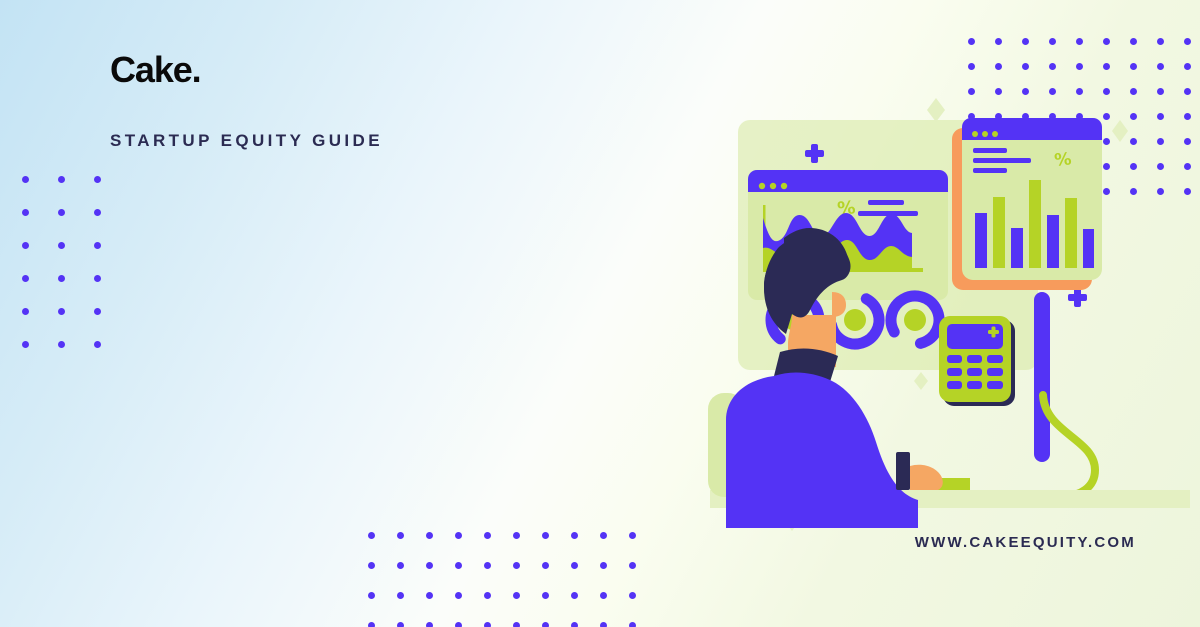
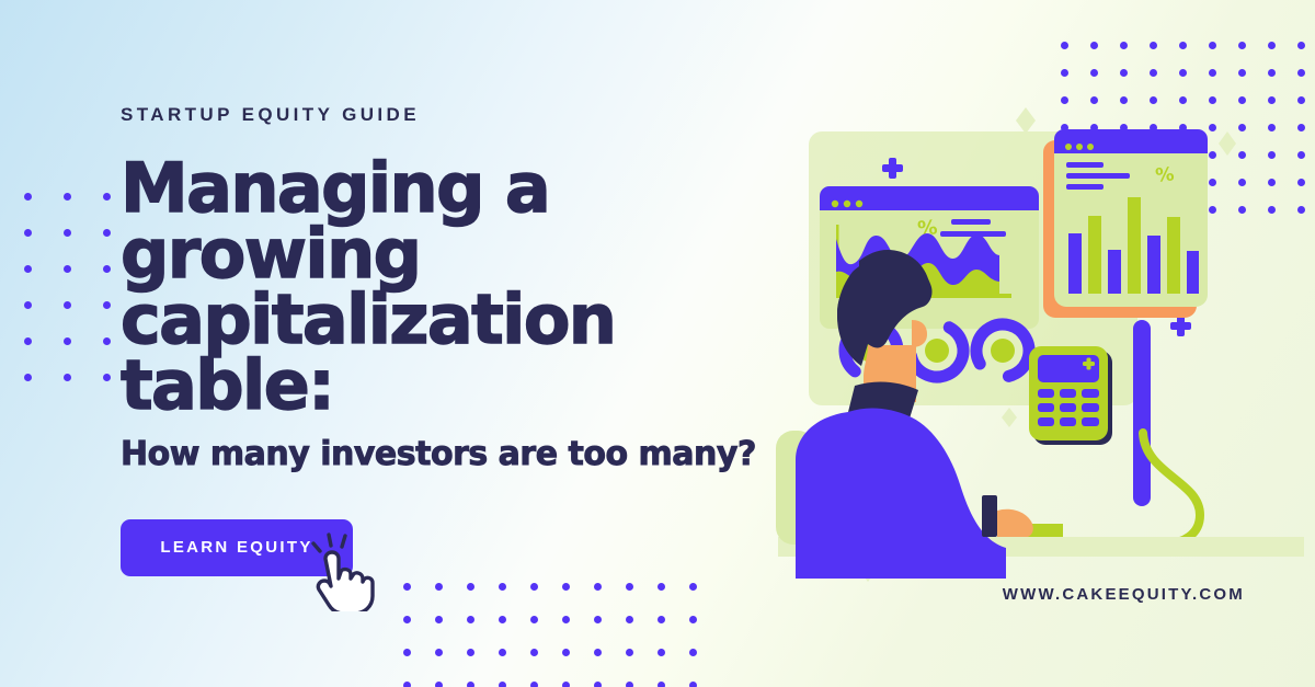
- Cake.
  STARTUP EQUITY GUIDE
+ Managing a growing
+ capitalization table:
+ How many investors are too many?
+ LEARN EQUITY
  WWW.CAKEEQUITY.COM
